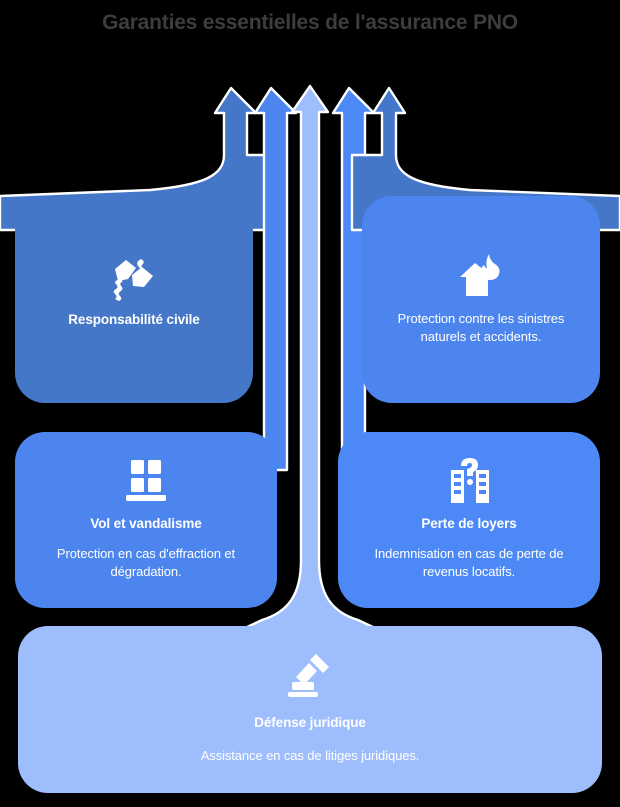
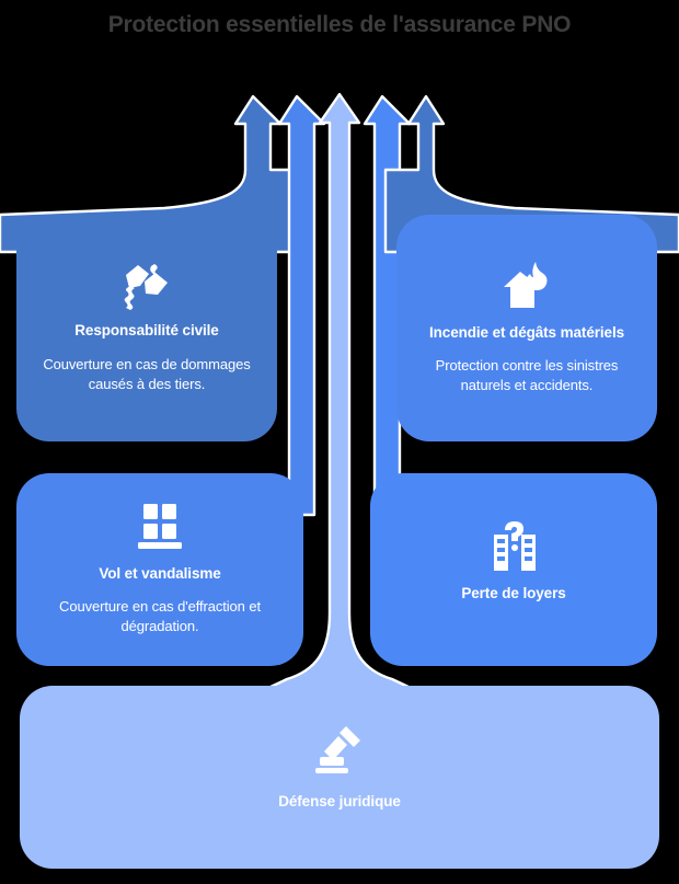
- Garanties essentielles de l'assurance PNO
+ Protection essentielles de l'assurance PNO
  Responsabilité civile
+ Couverture en cas de dommages causés à des tiers.
+ Incendie et dégâts matériels
  Protection contre les sinistres naturels et accidents.
  Vol et vandalisme
- Protection en cas d'effraction et dégradation.
+ Couverture en cas d'effraction et dégradation.
  Perte de loyers
- Indemnisation en cas de perte de revenus locatifs.
  Défense juridique
- Assistance en cas de litiges juridiques.
